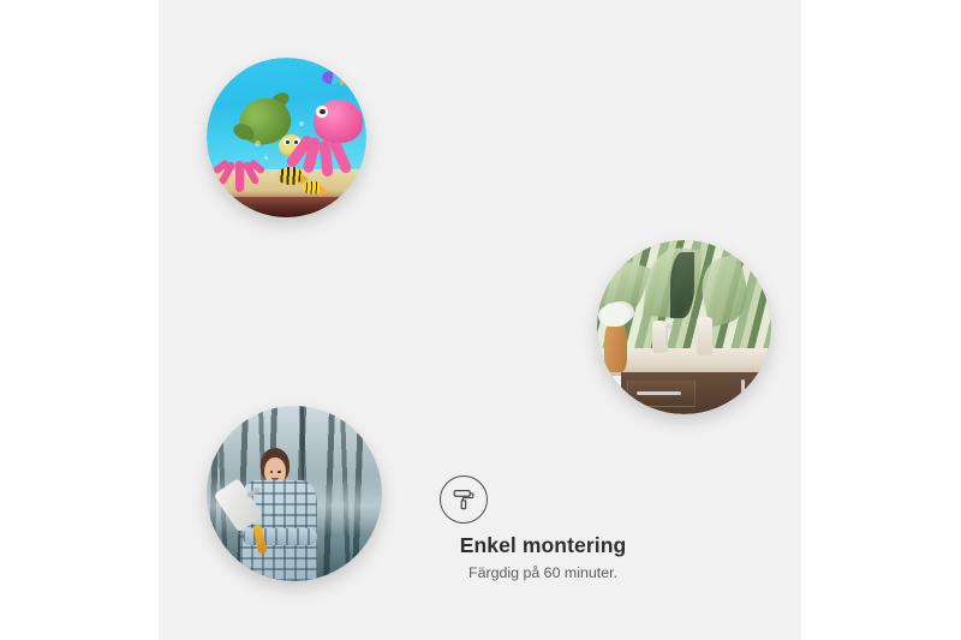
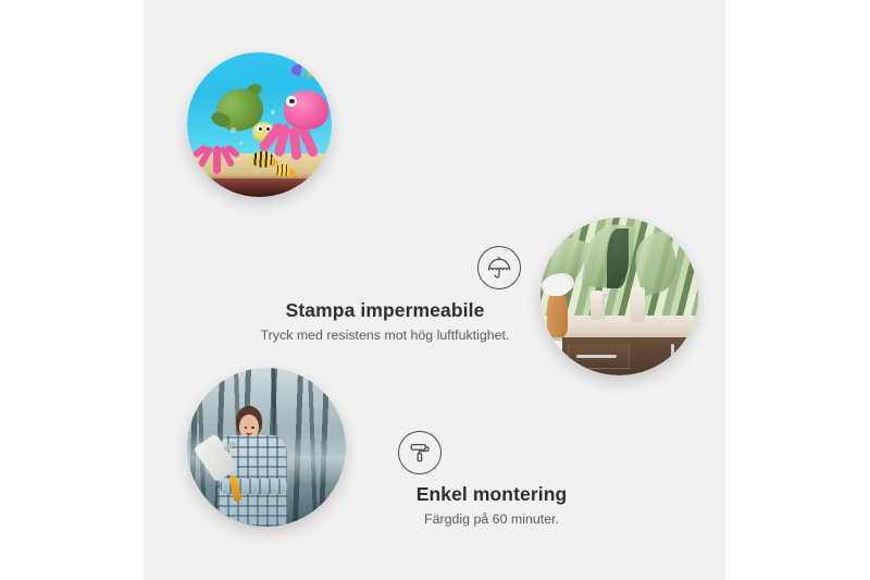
+ Stampa impermeabile
+ Tryck med resistens mot hög luftfuktighet.
  Enkel montering
  Färgdig på 60 minuter.
